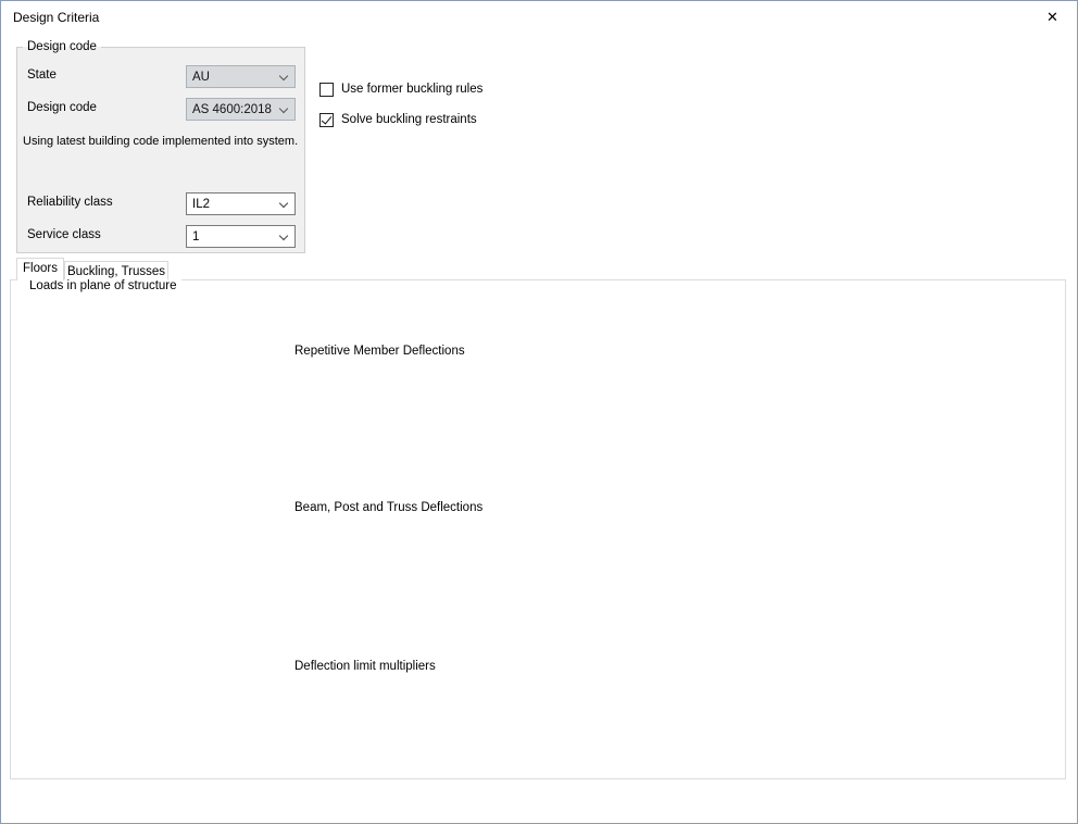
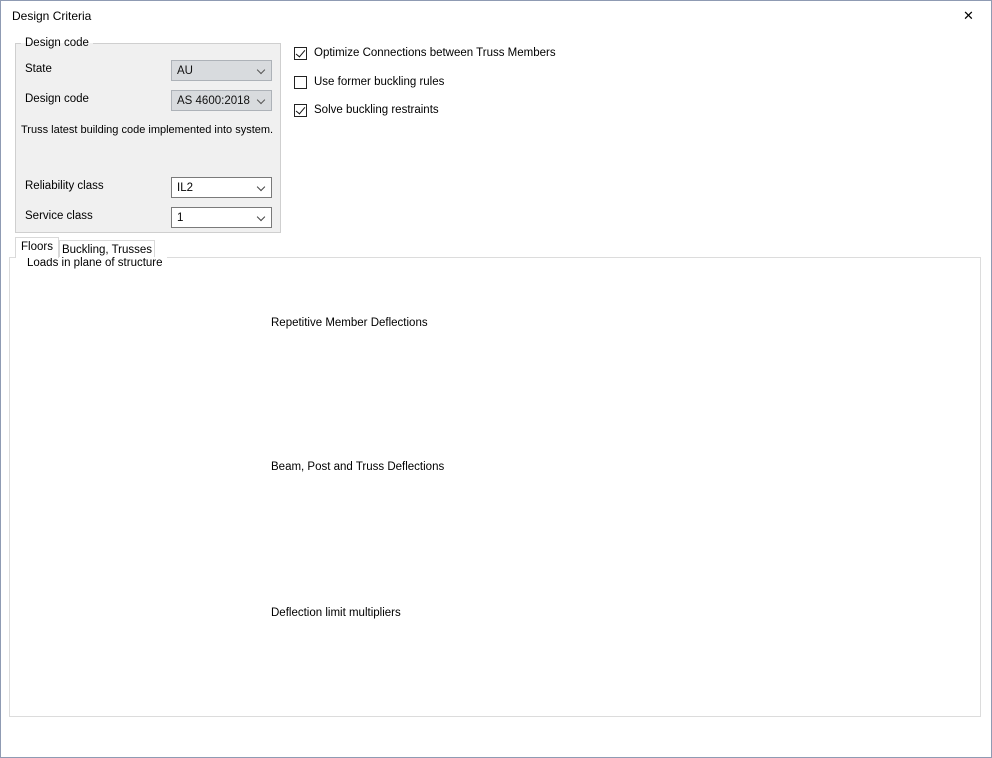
  Design Criteria
  ✕
  Design code
  State
  AU
  Design code
  AS 4600:2018
- Using latest building code implemented into system.
+ Truss latest building code implemented into system.
  Reliability class
  IL2
  Service class
  1
+ Optimize Connections between Truss Members
  Use former buckling rules
  Solve buckling restraints
  Floors
  Buckling, Trusses
  Loads in plane of structure
  Repetitive Member Deflections
  Beam, Post and Truss Deflections
  Deflection limit multipliers
